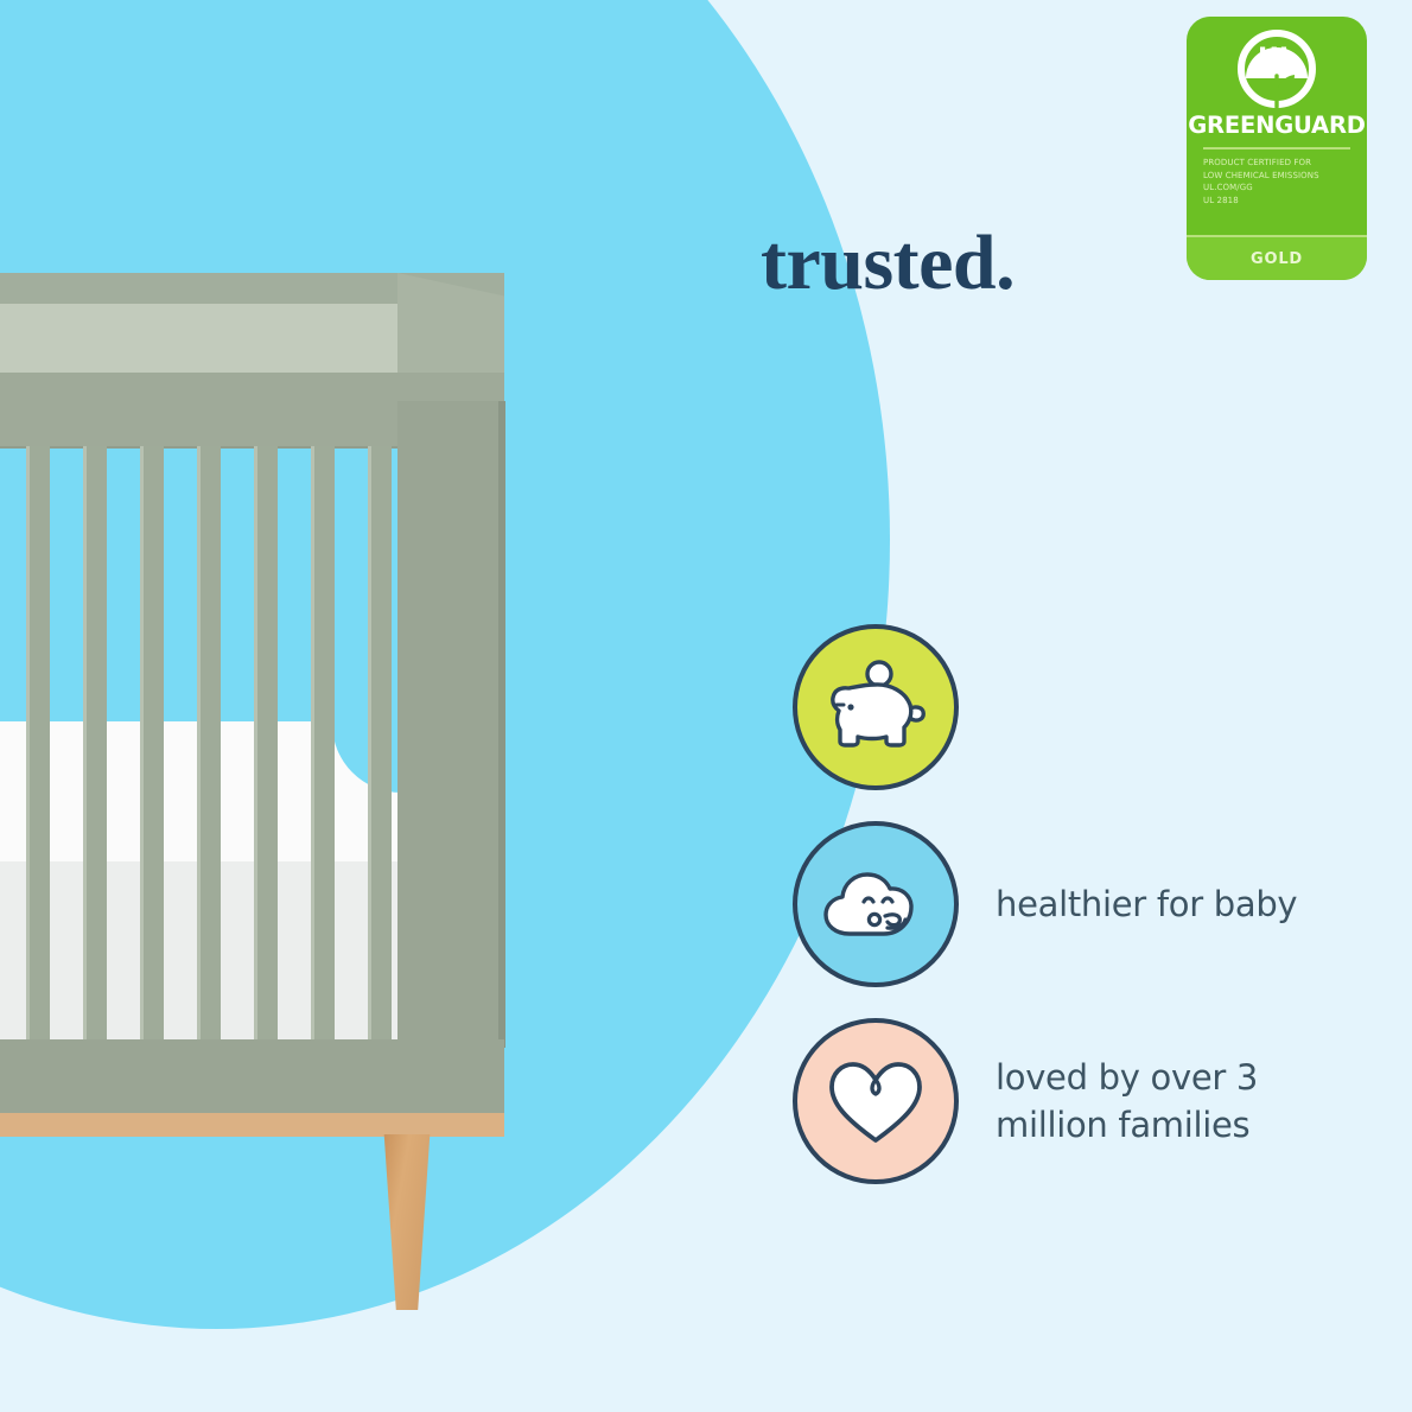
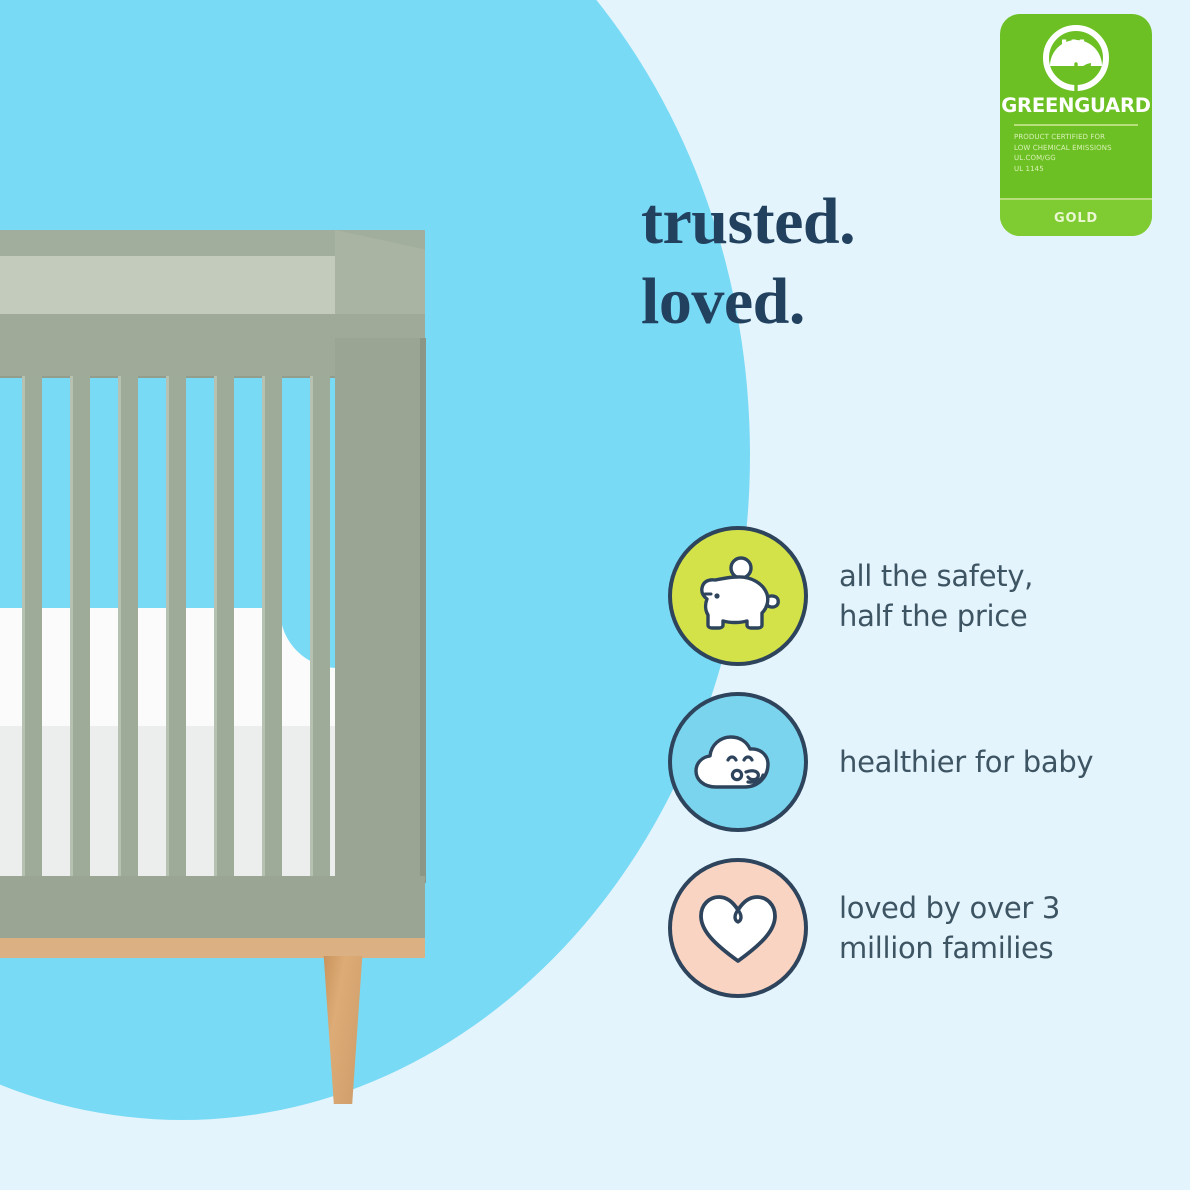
  UL
  GREENGUARD
  PRODUCT CERTIFIED FOR
  LOW CHEMICAL EMISSIONS
  UL.COM/GG
- UL 2818
+ UL 1145
  GOLD
  trusted.
+ loved.
+ all the safety,
+ half the price
  healthier for baby
  loved by over 3
  million families
